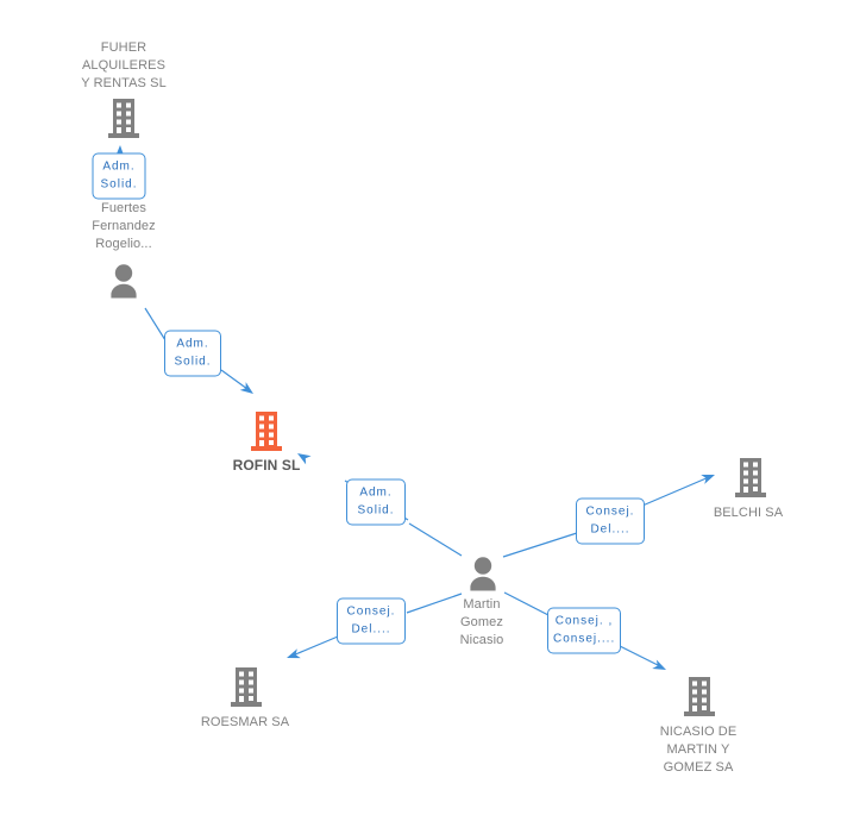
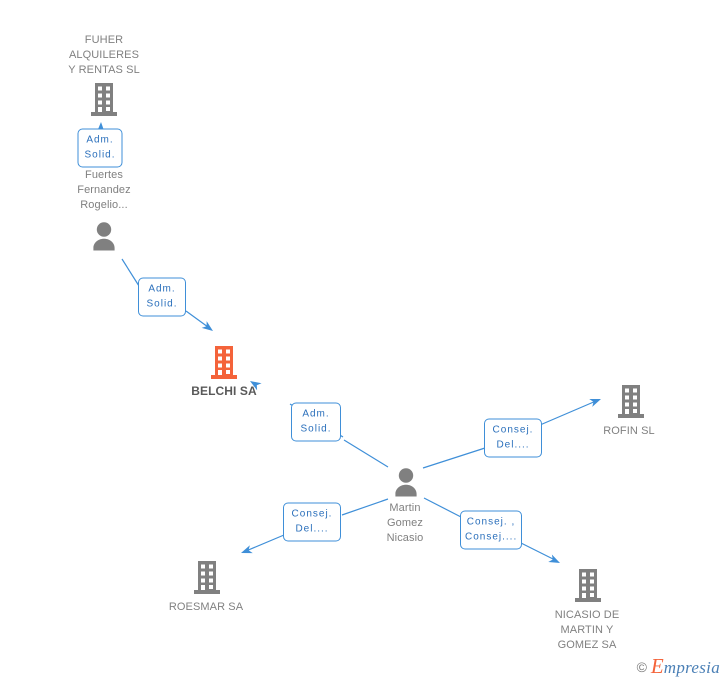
  FUHER
  ALQUILERES
  Y RENTAS SL
  Fuertes
  Fernandez
  Rogelio...
- ROFIN SL
+ BELCHI SA
  Martin
  Gomez
  Nicasio
- BELCHI SA
+ ROFIN SL
  ROESMAR SA
  NICASIO DE
  MARTIN Y
  GOMEZ SA
  Adm.
  Solid.
  Adm.
  Solid.
  Adm.
  Solid.
  Consej.
  Del....
  Consej.
  Del....
  Consej. ,
  Consej....
+ ©
+ Empresia
